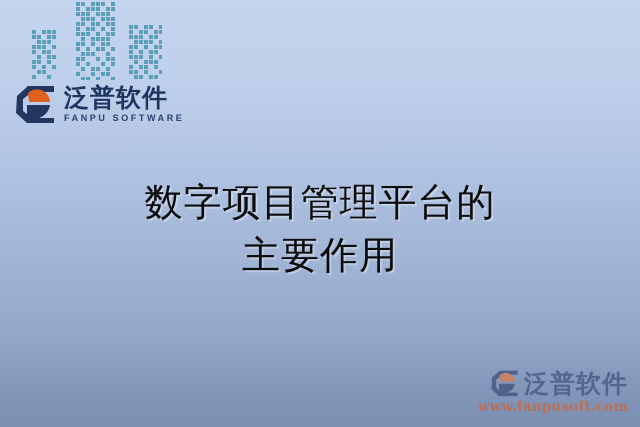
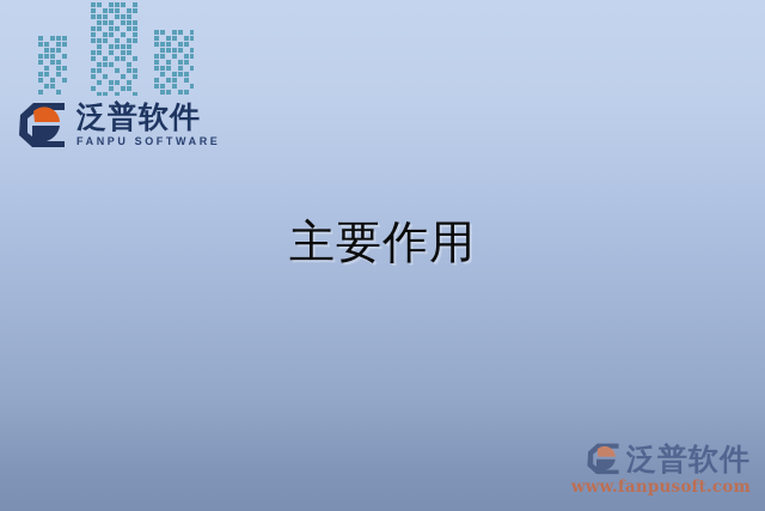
  泛普软件
  FANPU SOFTWARE
- 数字项目管理平台的
  主要作用
  泛普软件
  www.fanpusoft.com
